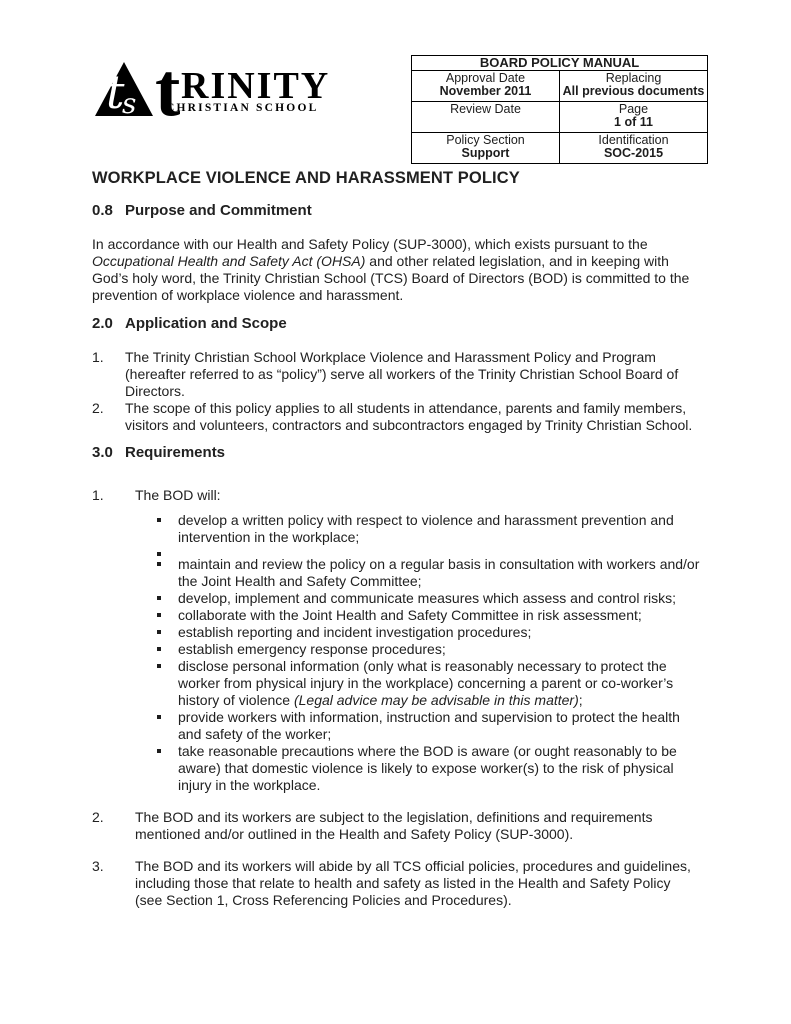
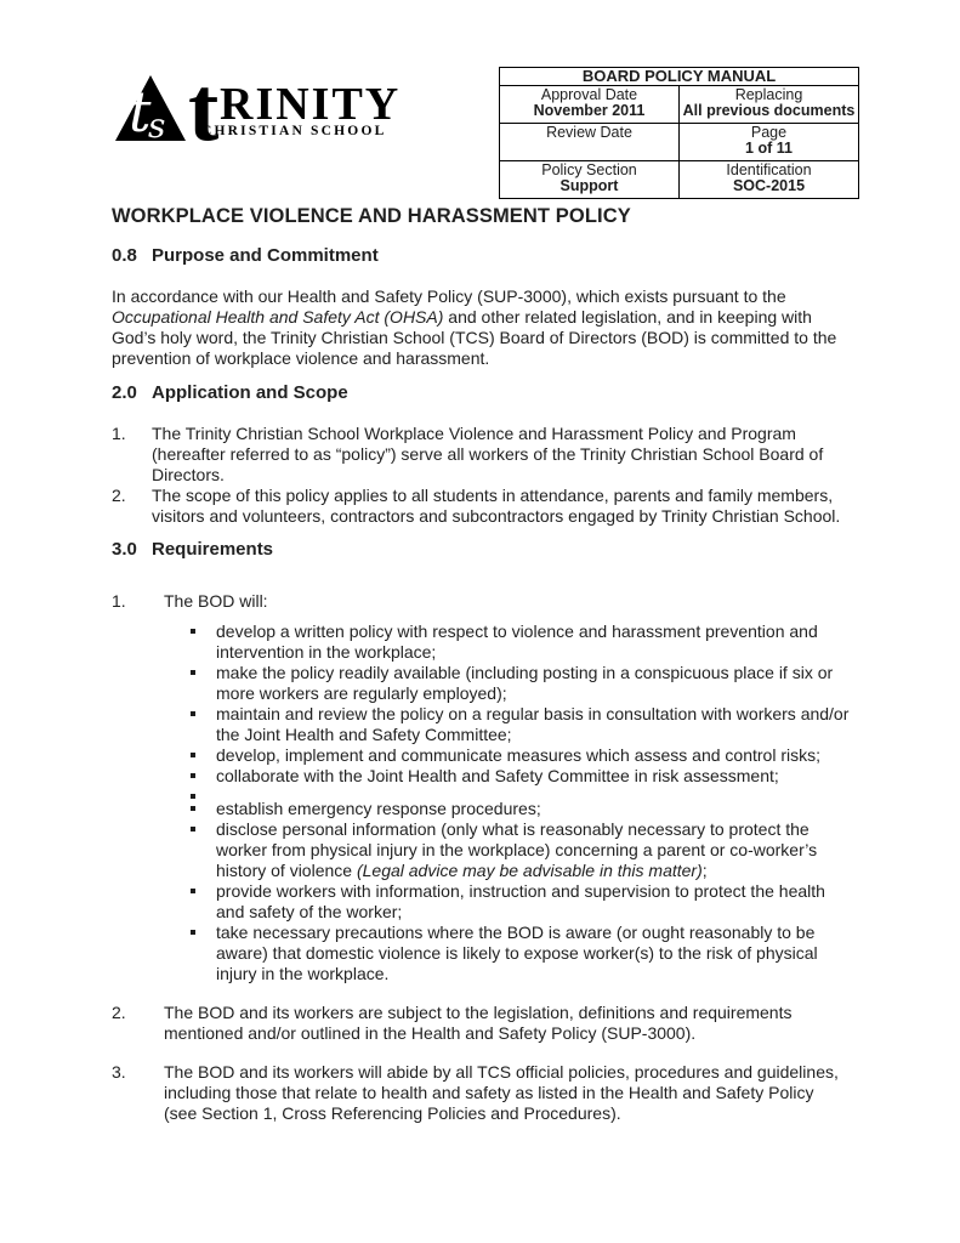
  t
  s
  t
  RINITY
  CHRISTIAN SCHOOL
  BOARD POLICY MANUAL
  Approval Date November 2011	Replacing All previous documents
  Review Date	Page 1 of 11
  Policy Section Support	Identification SOC-2015
  WORKPLACE VIOLENCE AND HARASSMENT POLICY
  0.8
  Purpose and Commitment
  In accordance with our Health and Safety Policy (SUP-3000), which exists pursuant to the Occupational Health and Safety Act (OHSA) and other related legislation, and in keeping with God’s holy word, the Trinity Christian School (TCS) Board of Directors (BOD) is committed to the prevention of workplace violence and harassment.
  2.0
  Application and Scope
  1.
  The Trinity Christian School Workplace Violence and Harassment Policy and Program (hereafter referred to as “policy”) serve all workers of the Trinity Christian School Board of Directors.
  2.
  The scope of this policy applies to all students in attendance, parents and family members, visitors and volunteers, contractors and subcontractors engaged by Trinity Christian School.
  3.0
  Requirements
  1.
  The BOD will:
  develop a written policy with respect to violence and harassment prevention and intervention in the workplace;
+ make the policy readily available (including posting in a conspicuous place if six or more workers are regularly employed);
  maintain and review the policy on a regular basis in consultation with workers and/or the Joint Health and Safety Committee;
  develop, implement and communicate measures which assess and control risks;
  collaborate with the Joint Health and Safety Committee in risk assessment;
- establish reporting and incident investigation procedures;
  establish emergency response procedures;
  disclose personal information (only what is reasonably necessary to protect the worker from physical injury in the workplace) concerning a parent or co-worker’s history of violence (Legal advice may be advisable in this matter);
  provide workers with information, instruction and supervision to protect the health and safety of the worker;
- take reasonable precautions where the BOD is aware (or ought reasonably to be aware) that domestic violence is likely to expose worker(s) to the risk of physical injury in the workplace.
+ take necessary precautions where the BOD is aware (or ought reasonably to be aware) that domestic violence is likely to expose worker(s) to the risk of physical injury in the workplace.
  2.
  The BOD and its workers are subject to the legislation, definitions and requirements mentioned and/or outlined in the Health and Safety Policy (SUP-3000).
  3.
  The BOD and its workers will abide by all TCS official policies, procedures and guidelines, including those that relate to health and safety as listed in the Health and Safety Policy (see Section 1, Cross Referencing Policies and Procedures).
